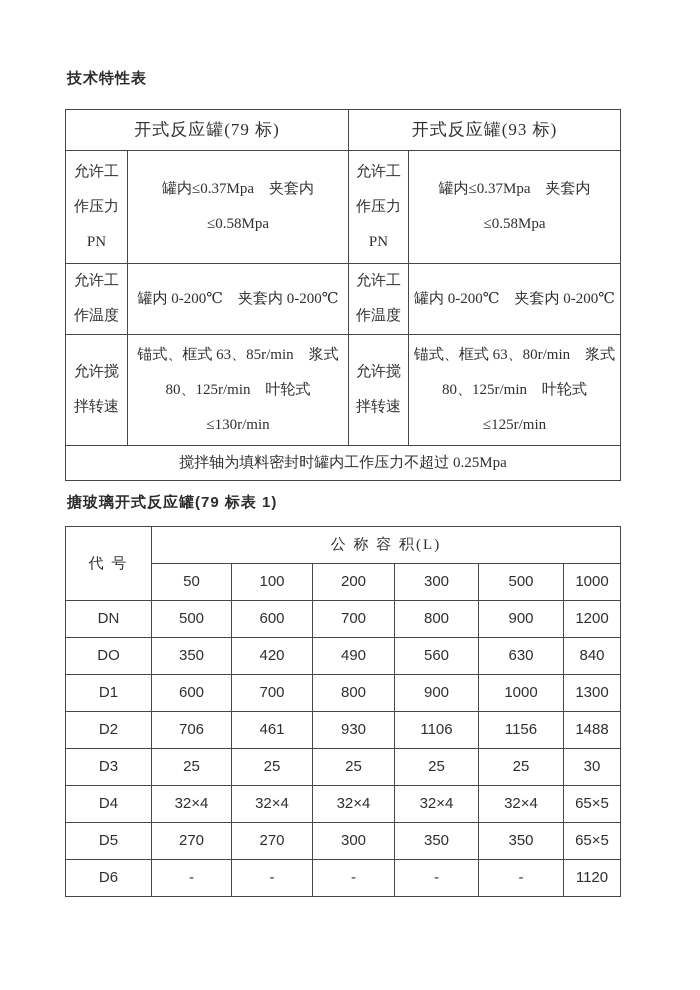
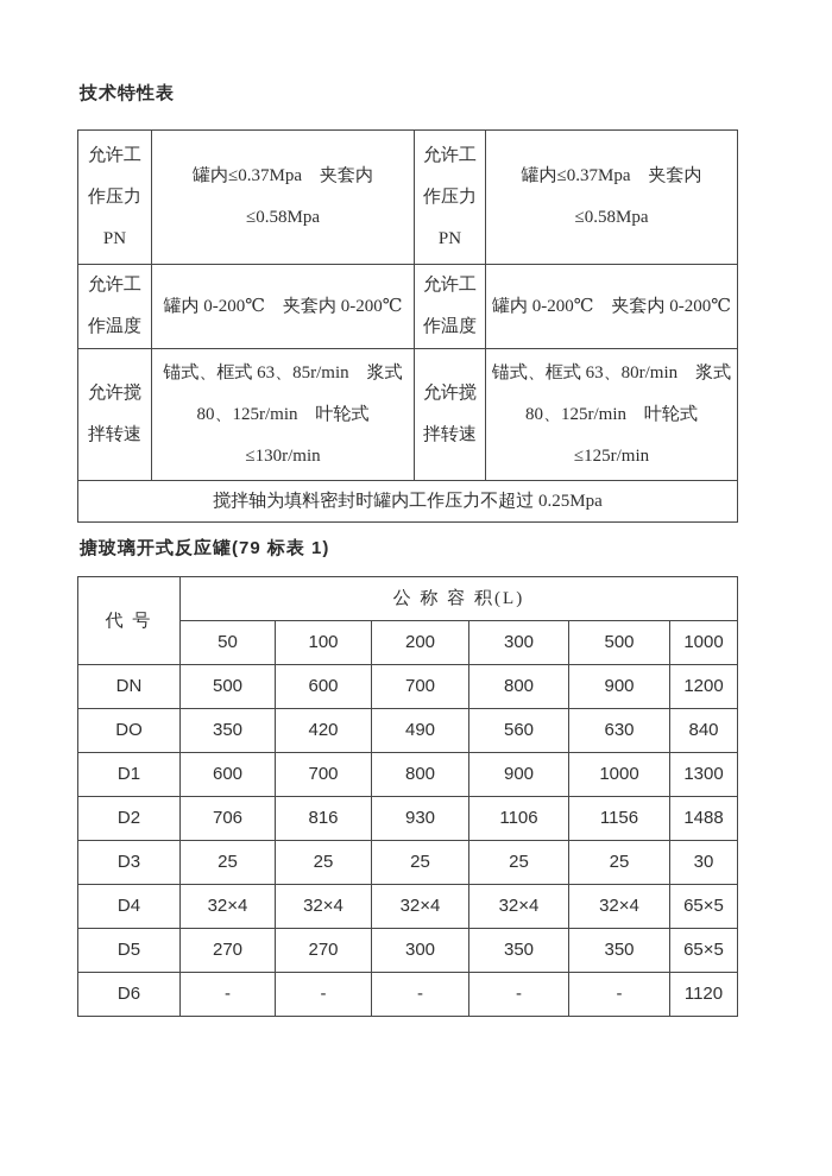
  技术特性表
- 开式反应罐(79 标)	开式反应罐(93 标)
  允许工 作压力 PN	罐内≤0.37Mpa 夹套内 ≤0.58Mpa	允许工 作压力 PN	罐内≤0.37Mpa 夹套内 ≤0.58Mpa
  允许工 作温度	罐内 0-200℃ 夹套内 0-200℃	允许工 作温度	罐内 0-200℃ 夹套内 0-200℃
  允许搅 拌转速	锚式、框式 63、85r/min 浆式 80、125r/min 叶轮式 ≤130r/min	允许搅 拌转速	锚式、框式 63、80r/min 浆式 80、125r/min 叶轮式 ≤125r/min
  搅拌轴为填料密封时罐内工作压力不超过 0.25Mpa
  搪玻璃开式反应罐(79 标表 1)
  代 号	公 称 容 积(L)
  50	100	200	300	500	1000
  DN	500	600	700	800	900	1200
  DO	350	420	490	560	630	840
  D1	600	700	800	900	1000	1300
- D2	706	461	930	1106	1156	1488
+ D2	706	816	930	1106	1156	1488
  D3	25	25	25	25	25	30
  D4	32×4	32×4	32×4	32×4	32×4	65×5
  D5	270	270	300	350	350	65×5
  D6	-	-	-	-	-	1120
